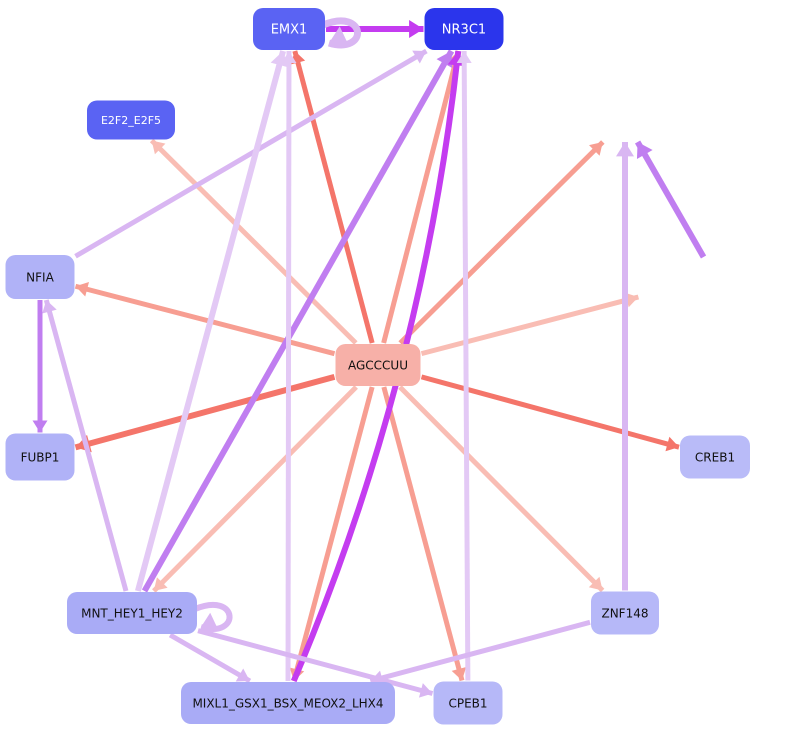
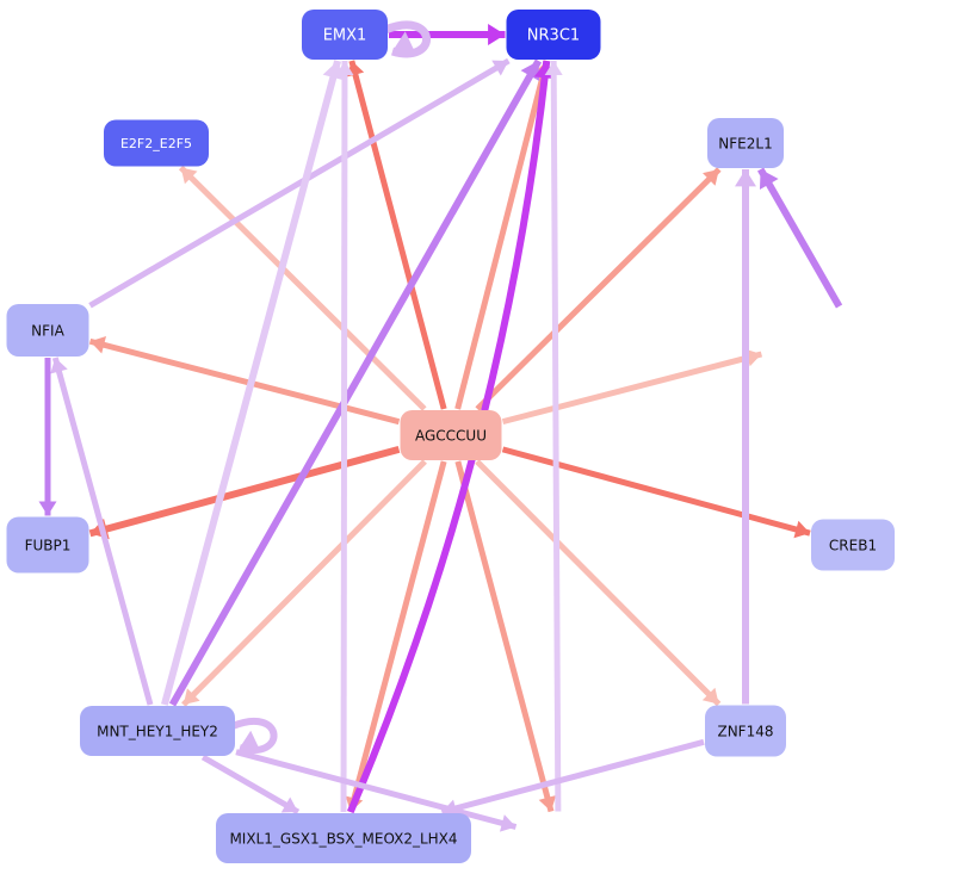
  EMX1
  NR3C1
  E2F2_E2F5
+ NFE2L1
  NFIA
  AGCCCUU
  FUBP1
  CREB1
  MNT_HEY1_HEY2
  ZNF148
  MIXL1_GSX1_BSX_MEOX2_LHX4
- CPEB1
